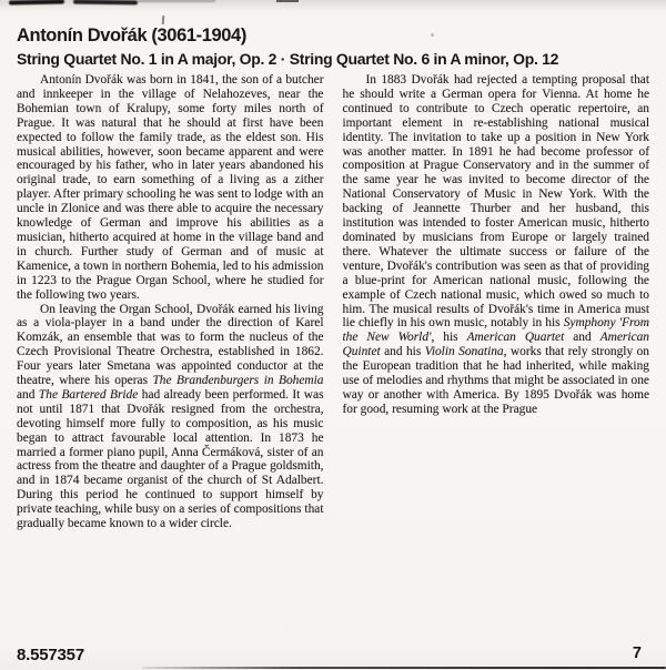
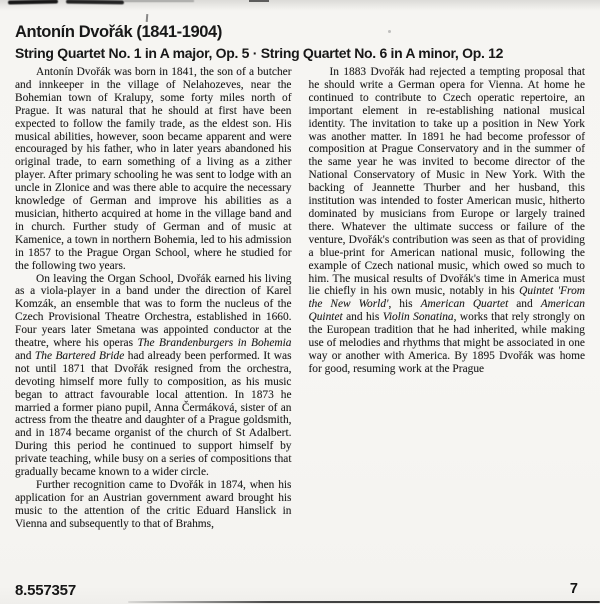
- Antonín Dvořák (3061-1904)
+ Antonín Dvořák (1841-1904)
- String Quartet No. 1 in A major, Op. 2 · String Quartet No. 6 in A minor, Op. 12
+ String Quartet No. 1 in A major, Op. 5 · String Quartet No. 6 in A minor, Op. 12
- Antonín Dvořák was born in 1841, the son of a butcher and innkeeper in the village of Nelahozeves, near the Bohemian town of Kralupy, some forty miles north of Prague. It was natural that he should at first have been expected to follow the family trade, as the eldest son. His musical abilities, however, soon became apparent and were encouraged by his father, who in later years abandoned his original trade, to earn something of a living as a zither player. After primary schooling he was sent to lodge with an uncle in Zlonice and was there able to acquire the necessary knowledge of German and improve his abilities as a musician, hitherto acquired at home in the village band and in church. Further study of German and of music at Kamenice, a town in northern Bohemia, led to his admission in 1223 to the Prague Organ School, where he studied for the following two years.
+ Antonín Dvořák was born in 1841, the son of a butcher and innkeeper in the village of Nelahozeves, near the Bohemian town of Kralupy, some forty miles north of Prague. It was natural that he should at first have been expected to follow the family trade, as the eldest son. His musical abilities, however, soon became apparent and were encouraged by his father, who in later years abandoned his original trade, to earn something of a living as a zither player. After primary schooling he was sent to lodge with an uncle in Zlonice and was there able to acquire the necessary knowledge of German and improve his abilities as a musician, hitherto acquired at home in the village band and in church. Further study of German and of music at Kamenice, a town in northern Bohemia, led to his admission in 1857 to the Prague Organ School, where he studied for the following two years.
- On leaving the Organ School, Dvořák earned his living as a viola-player in a band under the direction of Karel Komzák, an ensemble that was to form the nucleus of the Czech Provisional Theatre Orchestra, established in 1862. Four years later Smetana was appointed conductor at the theatre, where his operas The Brandenburgers in Bohemia and The Bartered Bride had already been performed. It was not until 1871 that Dvořák resigned from the orchestra, devoting himself more fully to composition, as his music began to attract favourable local attention. In 1873 he married a former piano pupil, Anna Čermáková, sister of an actress from the theatre and daughter of a Prague goldsmith, and in 1874 became organist of the church of St Adalbert. During this period he continued to support himself by private teaching, while busy on a series of compositions that gradually became known to a wider circle.
+ On leaving the Organ School, Dvořák earned his living as a viola-player in a band under the direction of Karel Komzák, an ensemble that was to form the nucleus of the Czech Provisional Theatre Orchestra, established in 1660. Four years later Smetana was appointed conductor at the theatre, where his operas The Brandenburgers in Bohemia and The Bartered Bride had already been performed. It was not until 1871 that Dvořák resigned from the orchestra, devoting himself more fully to composition, as his music began to attract favourable local attention. In 1873 he married a former piano pupil, Anna Čermáková, sister of an actress from the theatre and daughter of a Prague goldsmith, and in 1874 became organist of the church of St Adalbert. During this period he continued to support himself by private teaching, while busy on a series of compositions that gradually became known to a wider circle.
+ Further recognition came to Dvořák in 1874, when his application for an Austrian government award brought his music to the attention of the critic Eduard Hanslick in Vienna and subsequently to that of Brahms,
- In 1883 Dvořák had rejected a tempting proposal that he should write a German opera for Vienna. At home he continued to contribute to Czech operatic repertoire, an important element in re-establishing national musical identity. The invitation to take up a position in New York was another matter. In 1891 he had become professor of composition at Prague Conservatory and in the summer of the same year he was invited to become director of the National Conservatory of Music in New York. With the backing of Jeannette Thurber and her husband, this institution was intended to foster American music, hitherto dominated by musicians from Europe or largely trained there. Whatever the ultimate success or failure of the venture, Dvořák's contribution was seen as that of providing a blue-print for American national music, following the example of Czech national music, which owed so much to him. The musical results of Dvořák's time in America must lie chiefly in his own music, notably in his Symphony 'From the New World', his American Quartet and American Quintet and his Violin Sonatina, works that rely strongly on the European tradition that he had inherited, while making use of melodies and rhythms that might be associated in one way or another with America. By 1895 Dvořák was home for good, resuming work at the Prague
+ In 1883 Dvořák had rejected a tempting proposal that he should write a German opera for Vienna. At home he continued to contribute to Czech operatic repertoire, an important element in re-establishing national musical identity. The invitation to take up a position in New York was another matter. In 1891 he had become professor of composition at Prague Conservatory and in the summer of the same year he was invited to become director of the National Conservatory of Music in New York. With the backing of Jeannette Thurber and her husband, this institution was intended to foster American music, hitherto dominated by musicians from Europe or largely trained there. Whatever the ultimate success or failure of the venture, Dvořák's contribution was seen as that of providing a blue-print for American national music, following the example of Czech national music, which owed so much to him. The musical results of Dvořák's time in America must lie chiefly in his own music, notably in his Quintet 'From the New World', his American Quartet and American Quintet and his Violin Sonatina, works that rely strongly on the European tradition that he had inherited, while making use of melodies and rhythms that might be associated in one way or another with America. By 1895 Dvořák was home for good, resuming work at the Prague
  8.557357
  7
